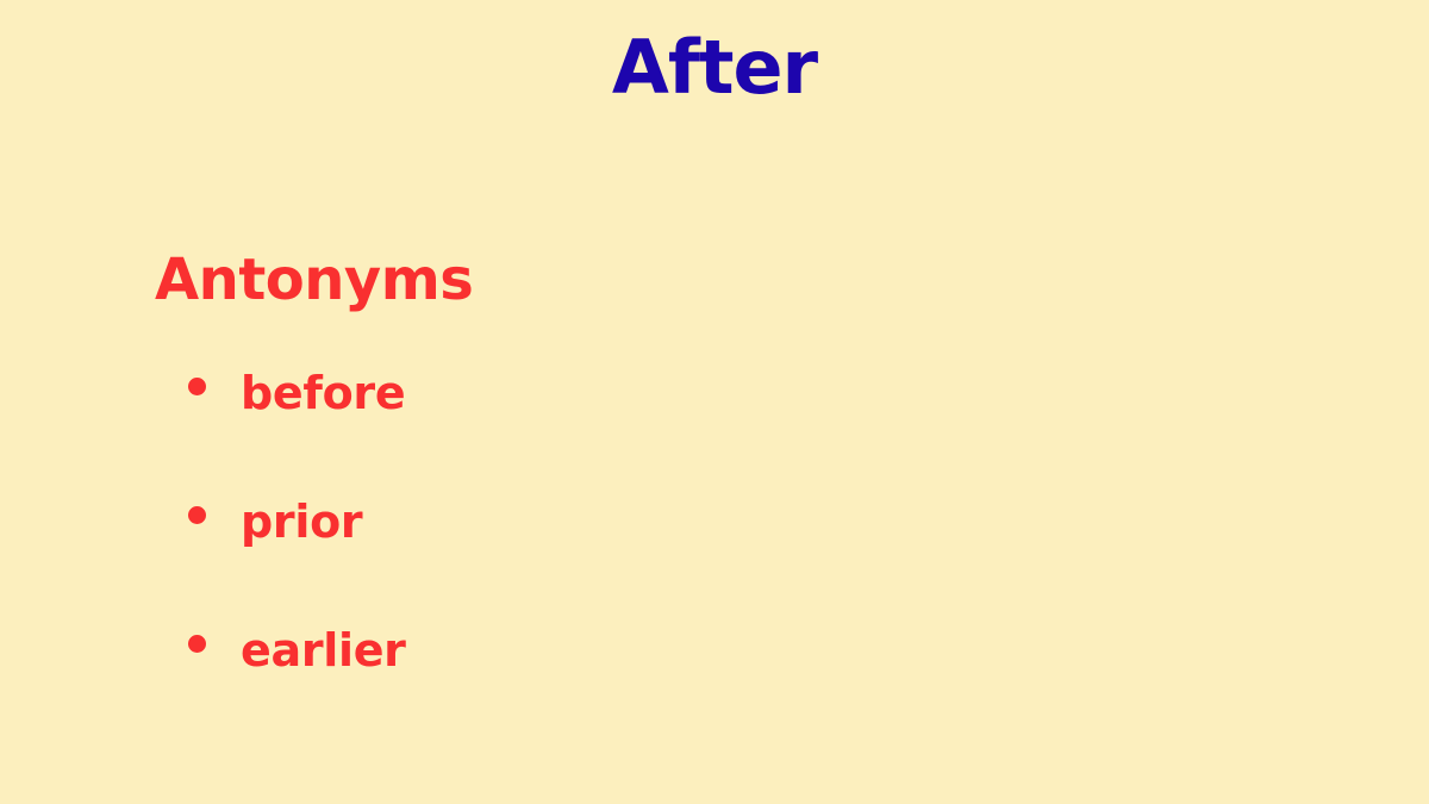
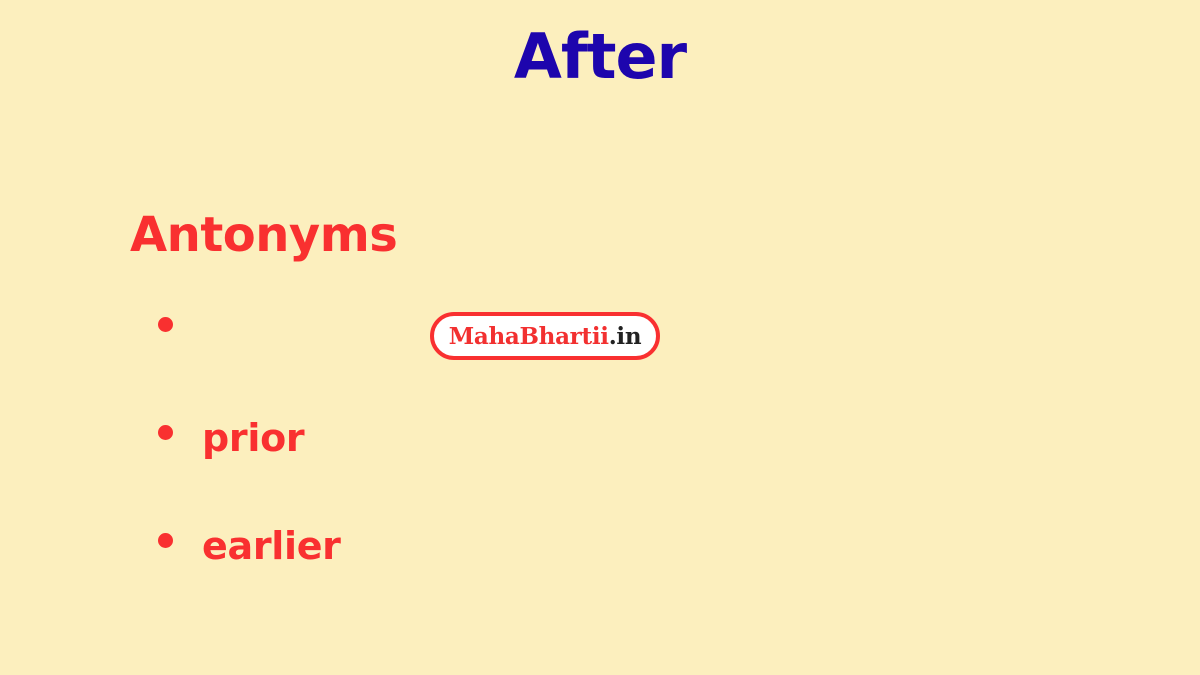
  After
  Antonyms
- before
  prior
  earlier
+ MahaBhartii.in
